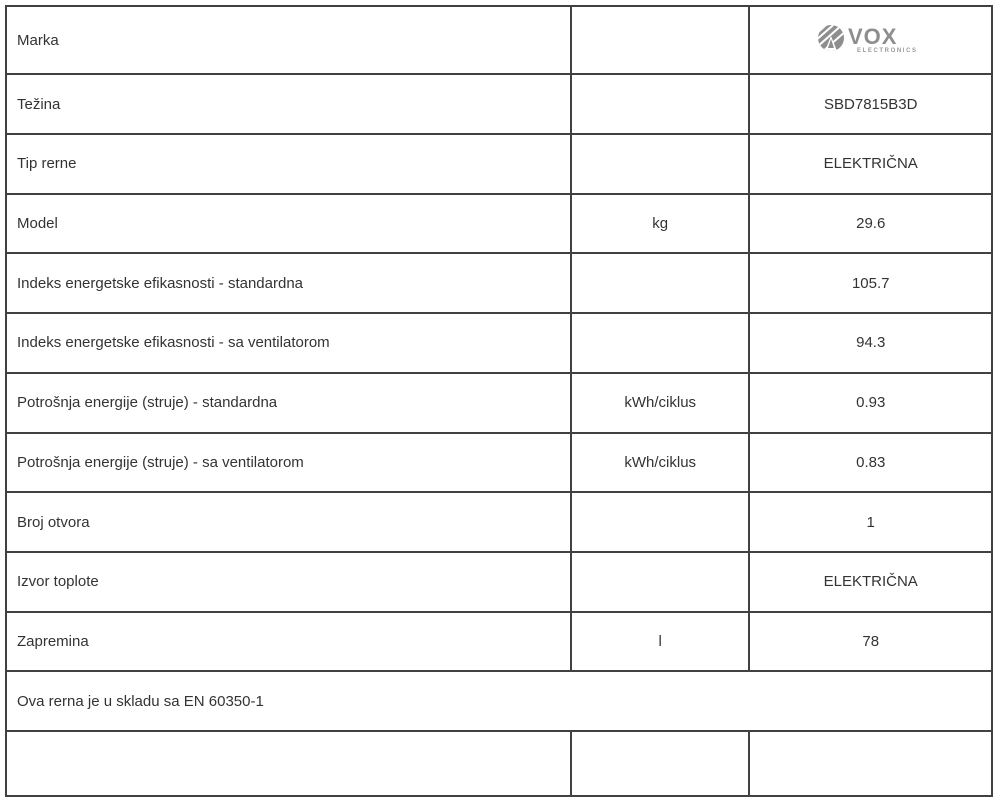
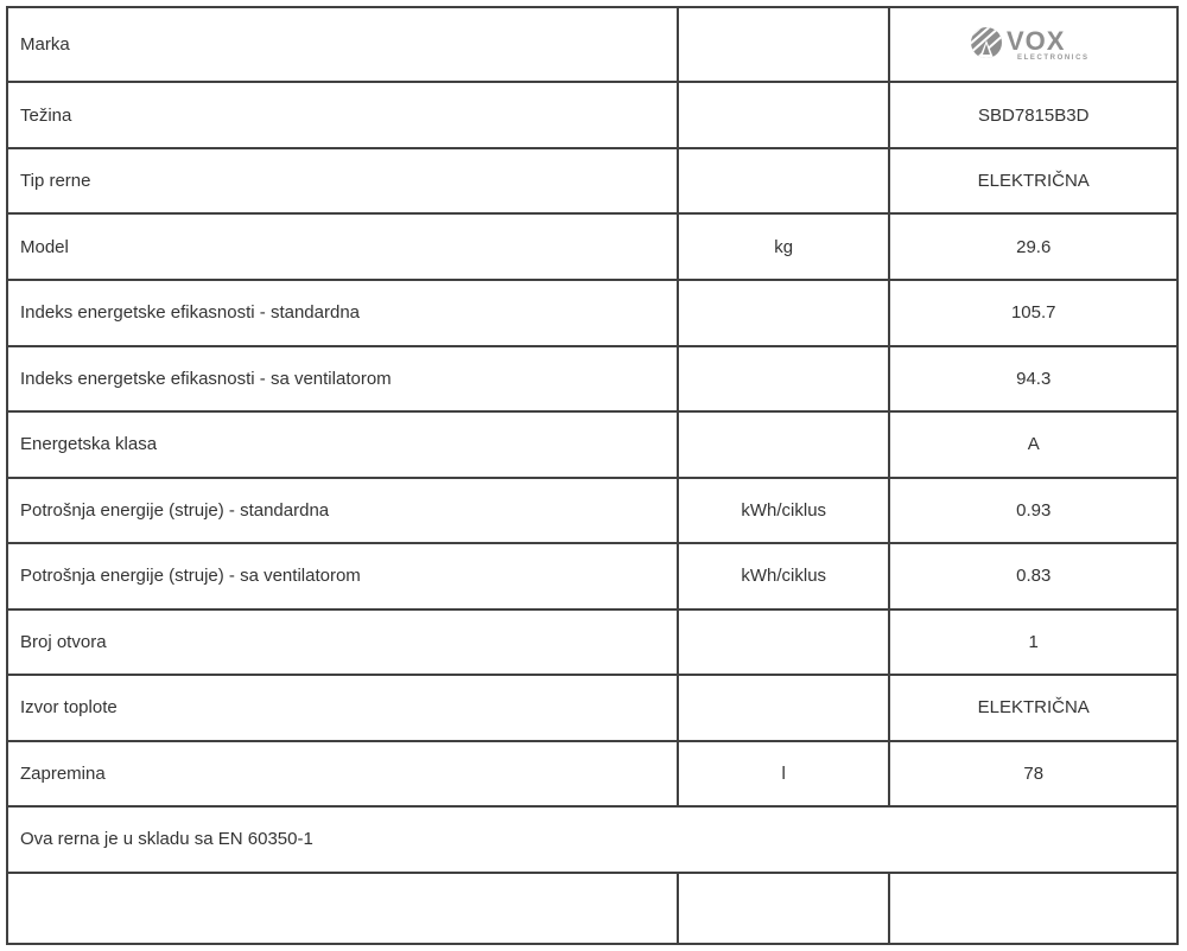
  Težina		SBD7815B3D
  Tip rerne		ELEKTRIČNA
  Model	kg	29.6
  Indeks energetske efikasnosti - standardna		105.7
  Indeks energetske efikasnosti - sa ventilatorom		94.3
+ Energetska klasa		A
  Potrošnja energije (struje) - standardna	kWh/ciklus	0.93
  Potrošnja energije (struje) - sa ventilatorom	kWh/ciklus	0.83
  Broj otvora		1
  Izvor toplote		ELEKTRIČNA
  Zapremina	l	78
  Ova rerna je u skladu sa EN 60350-1
